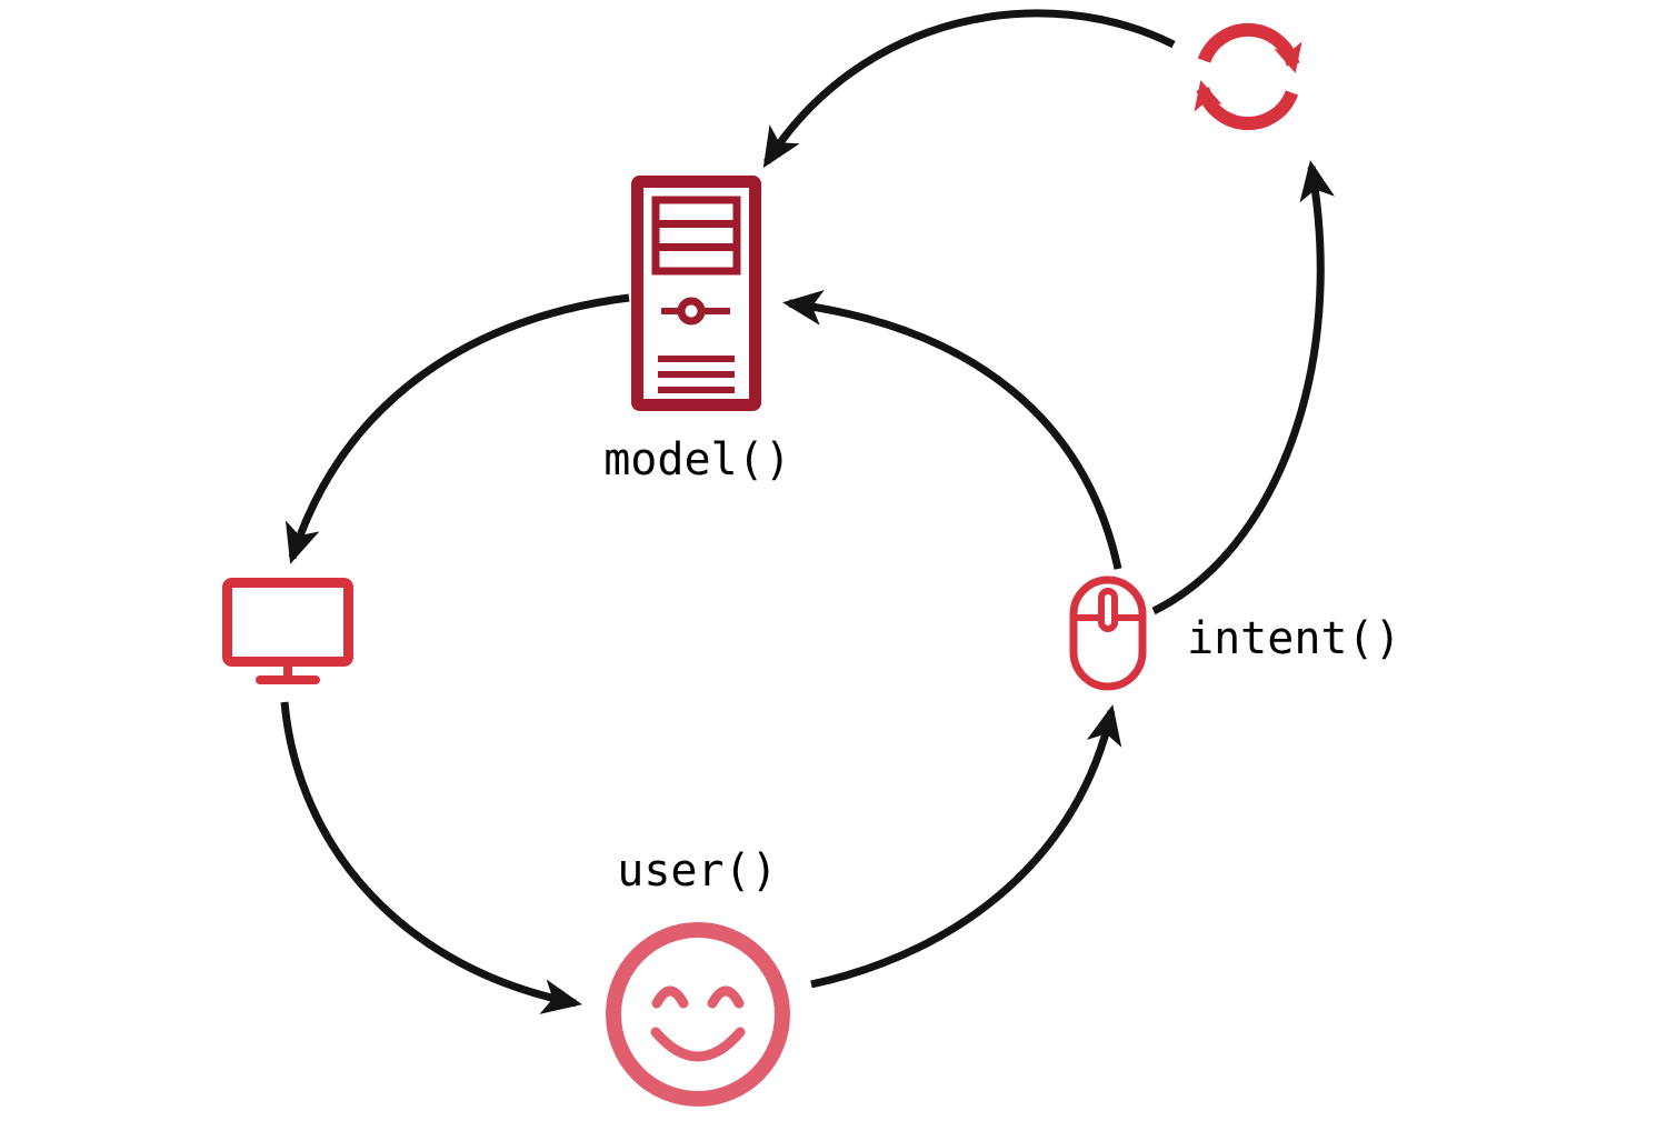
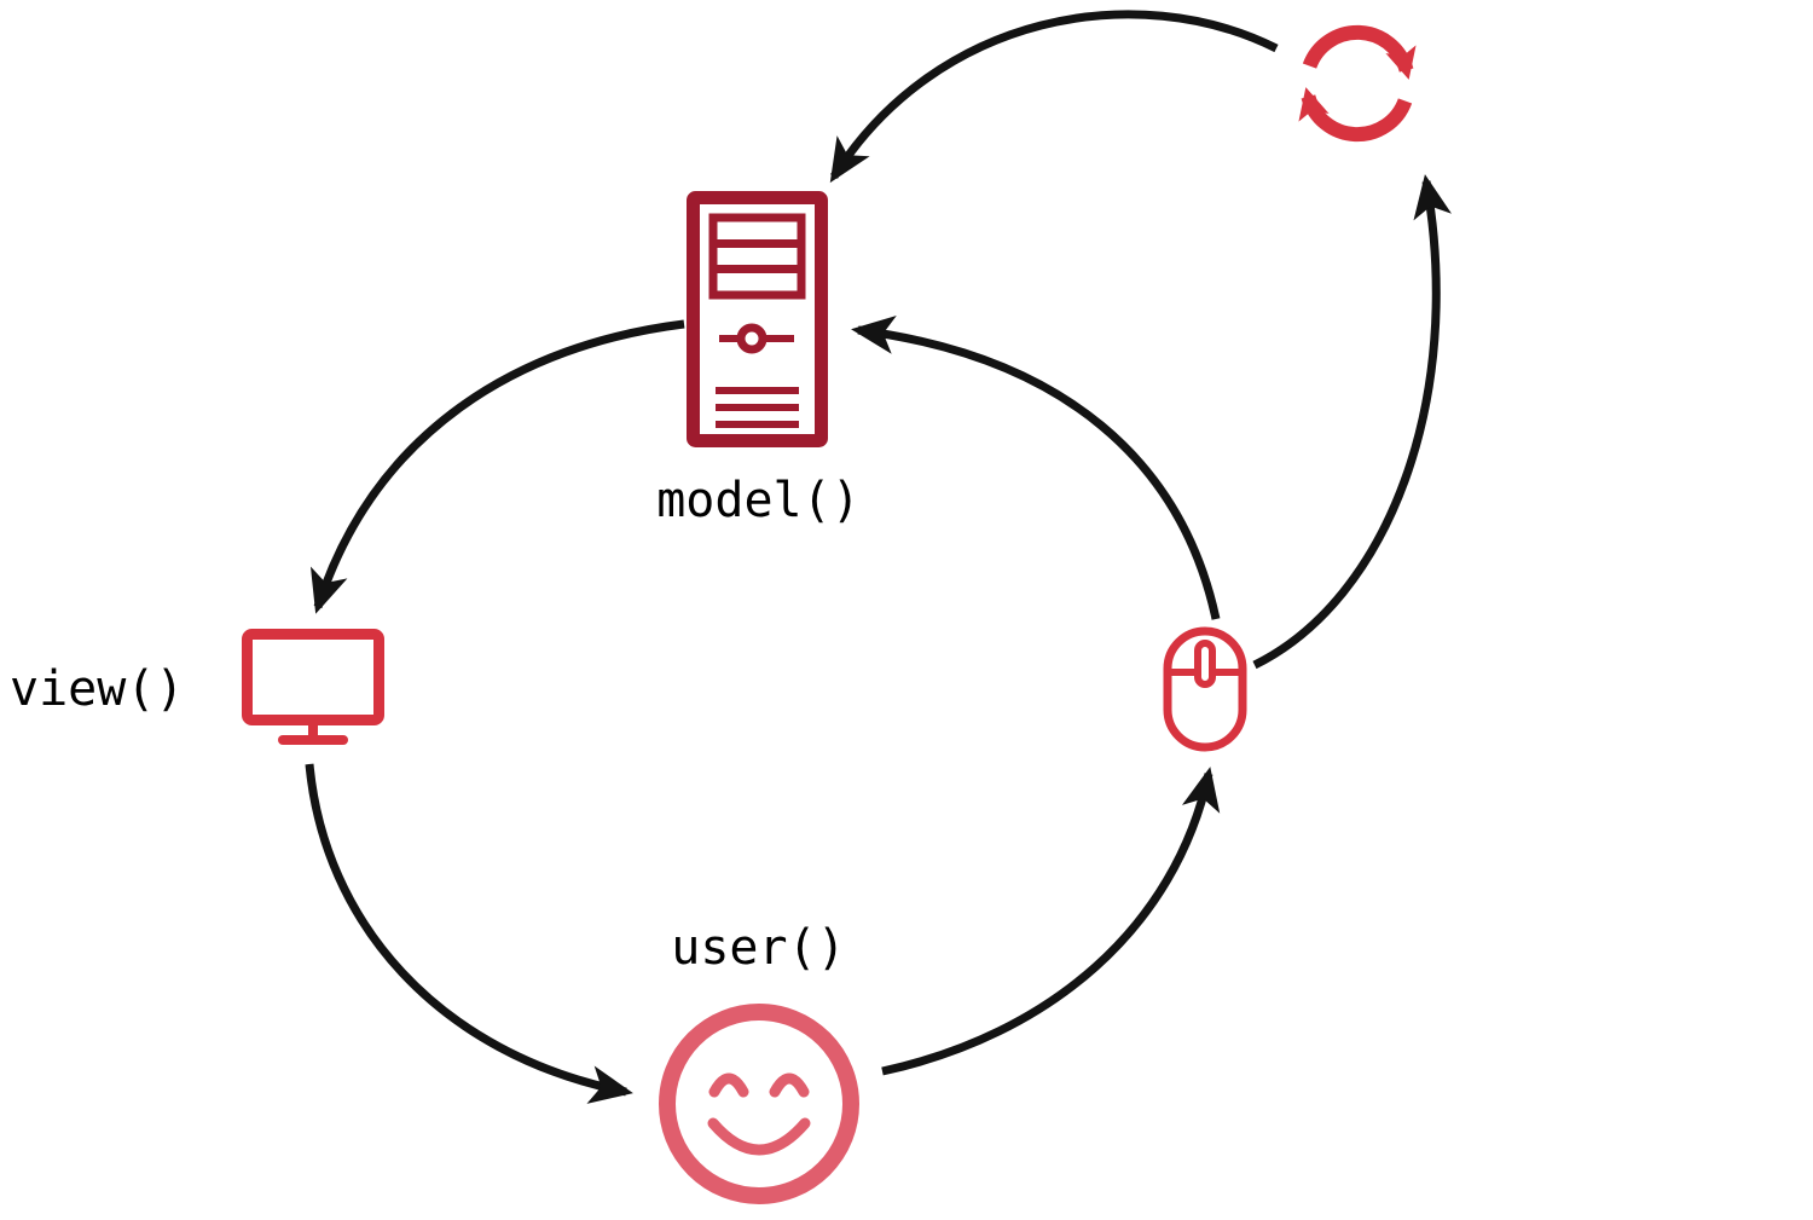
  model()
+ view()
  user()
- intent()
